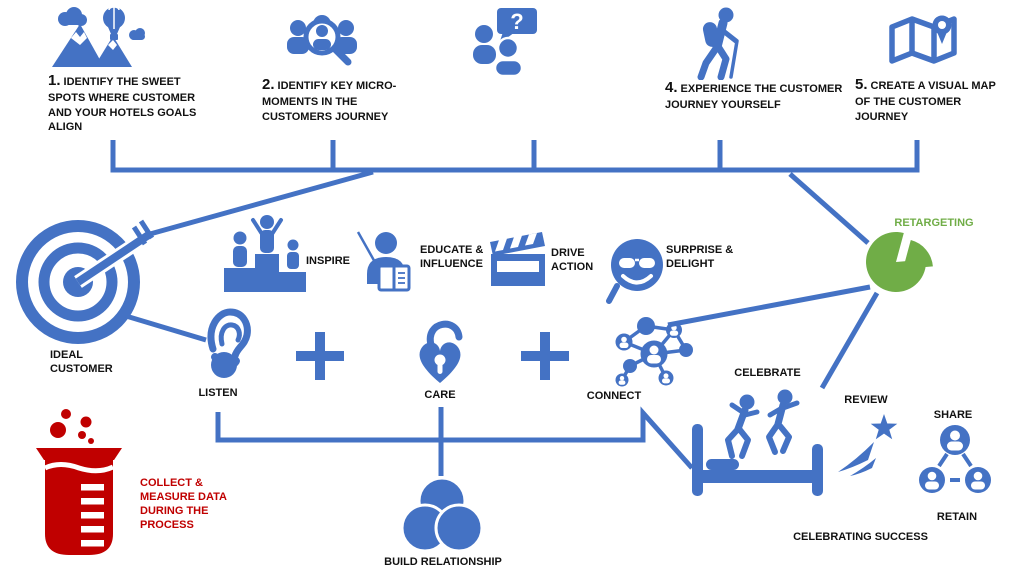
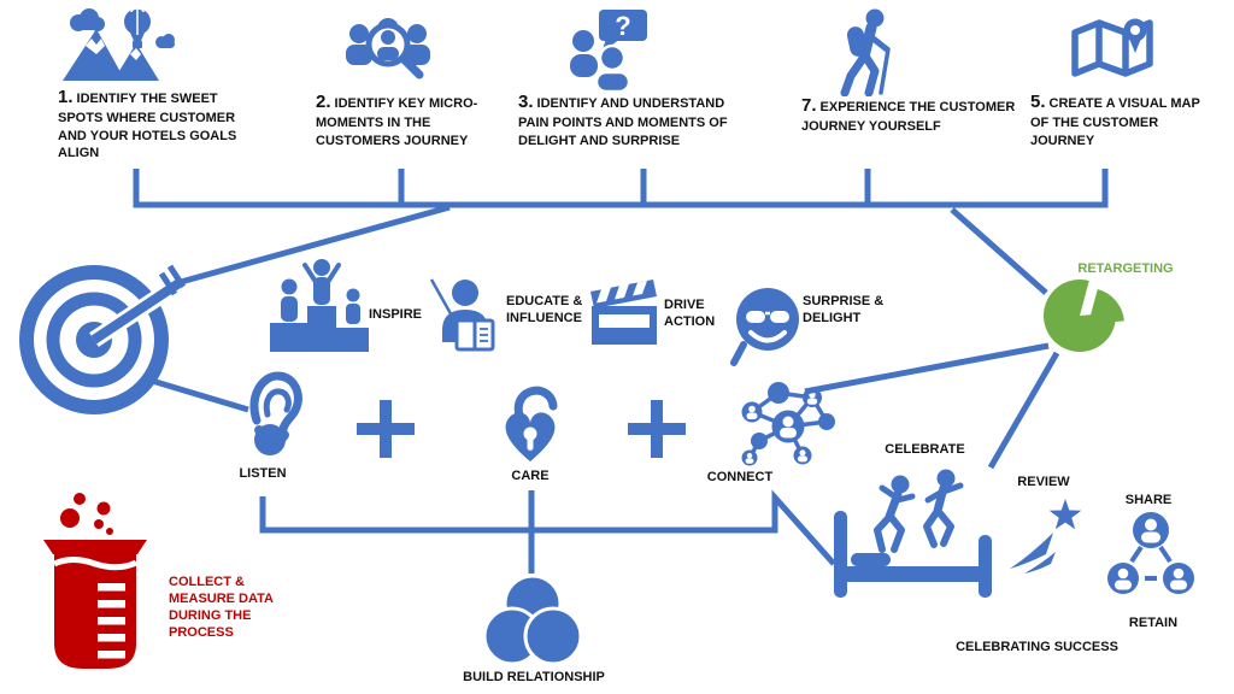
  ?
  1. IDENTIFY THE SWEET SPOTS WHERE CUSTOMER AND YOUR HOTELS GOALS ALIGN
  2. IDENTIFY KEY MICRO-MOMENTS IN THE CUSTOMERS JOURNEY
+ 3. IDENTIFY AND UNDERSTAND PAIN POINTS AND MOMENTS OF DELIGHT AND SURPRISE
- 4. EXPERIENCE THE CUSTOMER JOURNEY YOURSELF
+ 7. EXPERIENCE THE CUSTOMER JOURNEY YOURSELF
  5. CREATE A VISUAL MAP OF THE CUSTOMER JOURNEY
- IDEAL CUSTOMER
  LISTEN
  INSPIRE
  EDUCATE & INFLUENCE
  DRIVE ACTION
  SURPRISE & DELIGHT
  RETARGETING
  CARE
  CONNECT
  CELEBRATE
  REVIEW
  SHARE
  RETAIN
  CELEBRATING SUCCESS
  BUILD RELATIONSHIP
  COLLECT & MEASURE DATA DURING THE PROCESS
